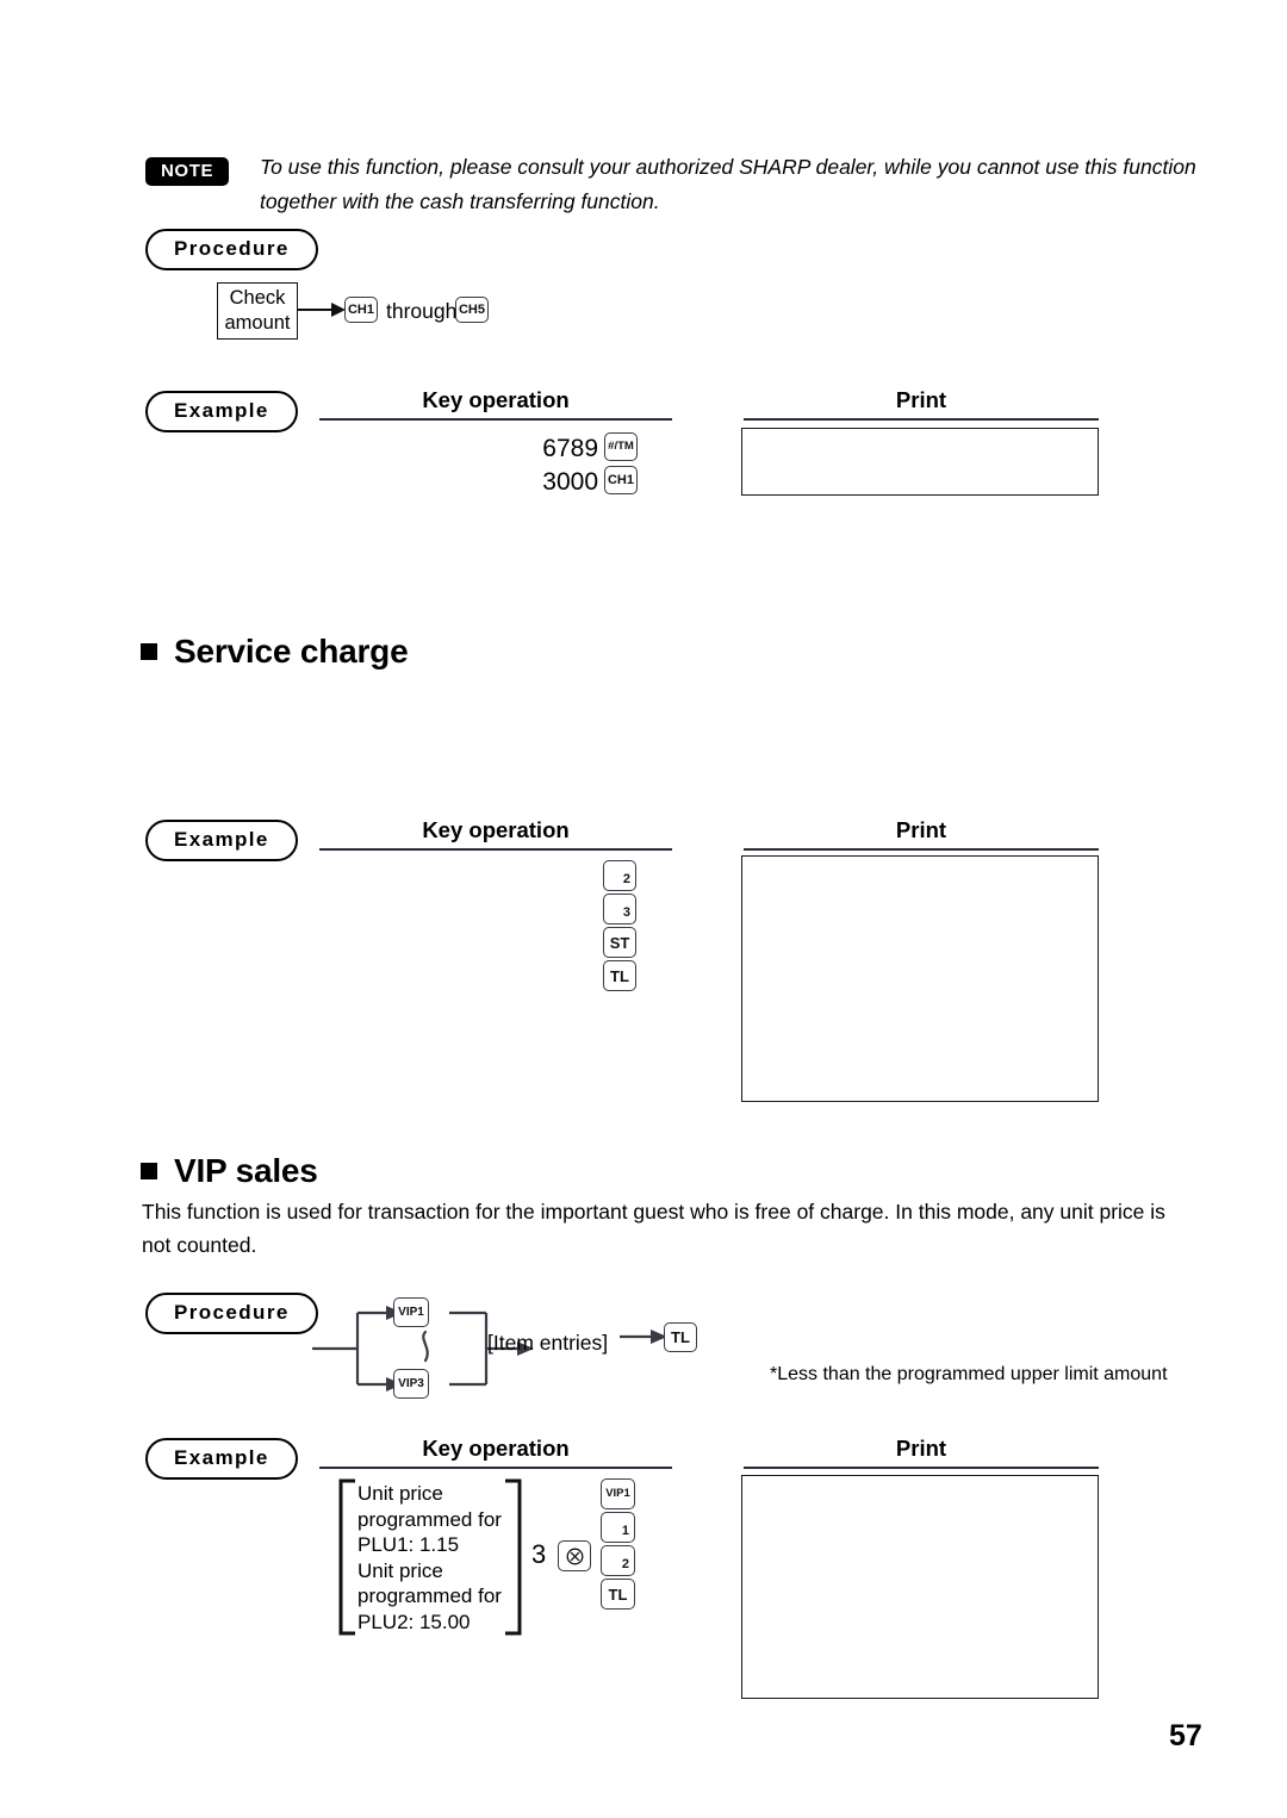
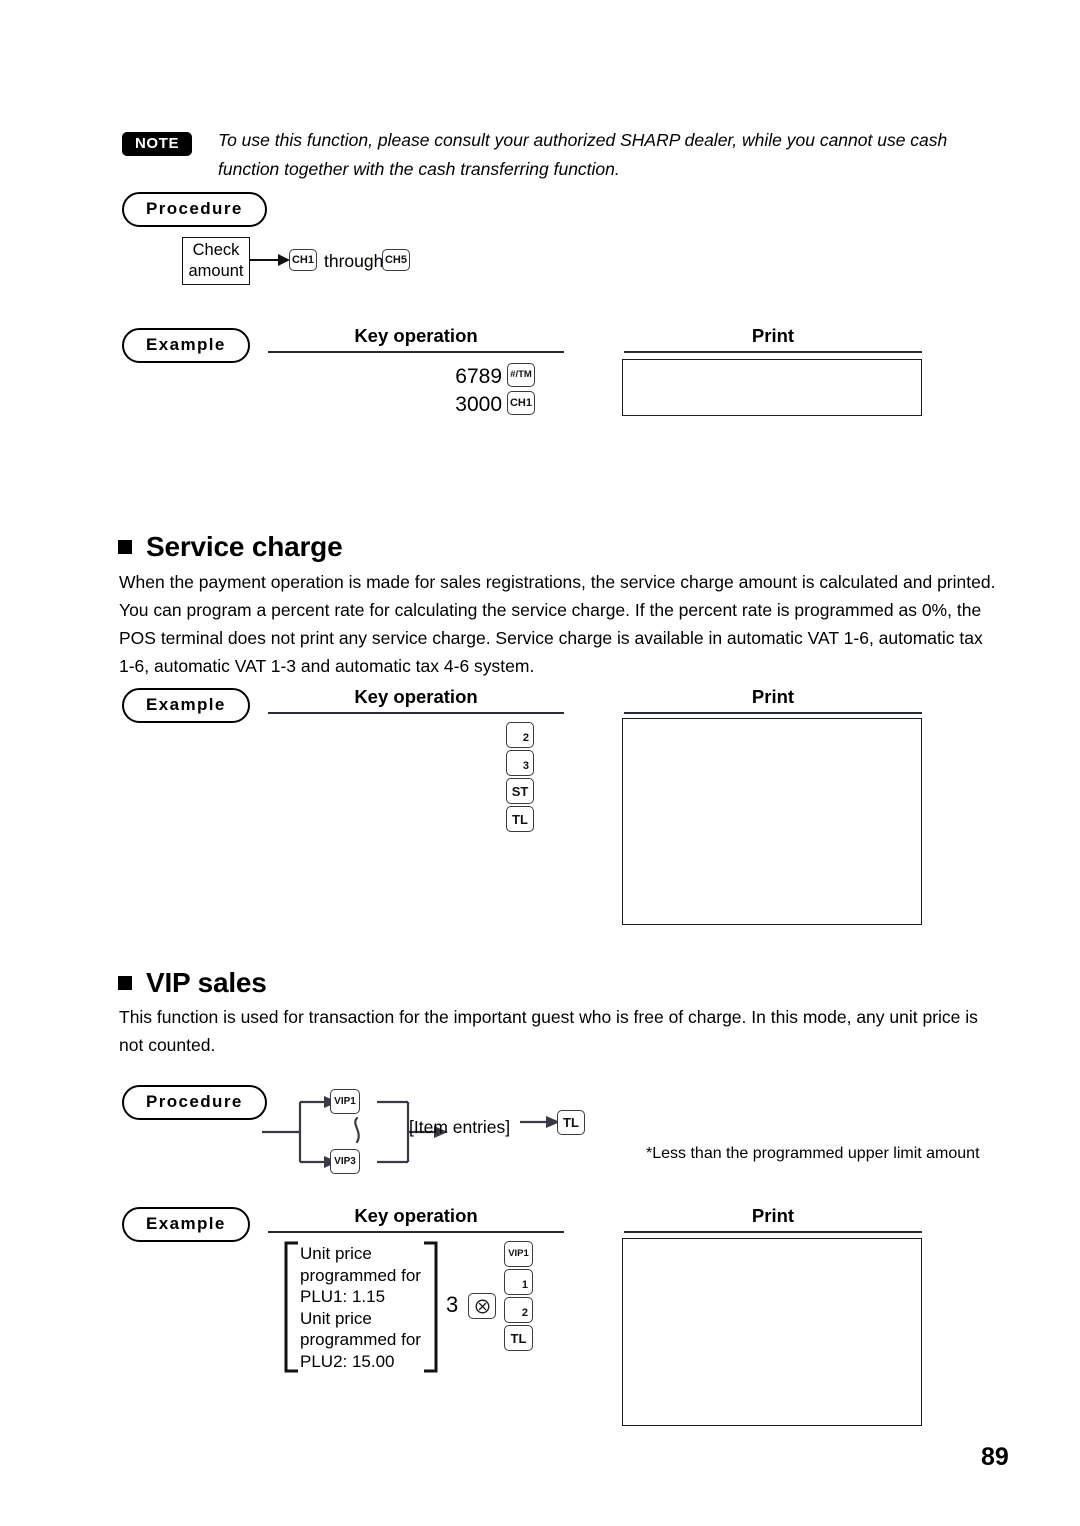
  NOTE
- To use this function, please consult your authorized SHARP dealer, while you cannot use this function together with the cash transferring function.
+ To use this function, please consult your authorized SHARP dealer, while you cannot use cash function together with the cash transferring function.
  Procedure
  Check
  amount
  CH1
  through
  CH5
  Example
  Key operation
  Print
  6789
  #/TM
  3000
  CH1
  Service charge
+ When the payment operation is made for sales registrations, the service charge amount is calculated and printed. You can program a percent rate for calculating the service charge. If the percent rate is programmed as 0%, the POS terminal does not print any service charge. Service charge is available in automatic VAT 1-6, automatic tax 1-6, automatic VAT 1-3 and automatic tax 4-6 system.
  Example
  Key operation
  Print
  2
  3
  ST
  TL
  VIP sales
  This function is used for transaction for the important guest who is free of charge. In this mode, any unit price is not counted.
  Procedure
  VIP1
  VIP3
  [Item entries]
  TL
  *Less than the programmed upper limit amount
  Example
  Key operation
  Print
  Unit price
  programmed for
  PLU1: 1.15
  Unit price
  programmed for
  PLU2: 15.00
  3
  VIP1
  1
  2
  TL
- 57
+ 89
